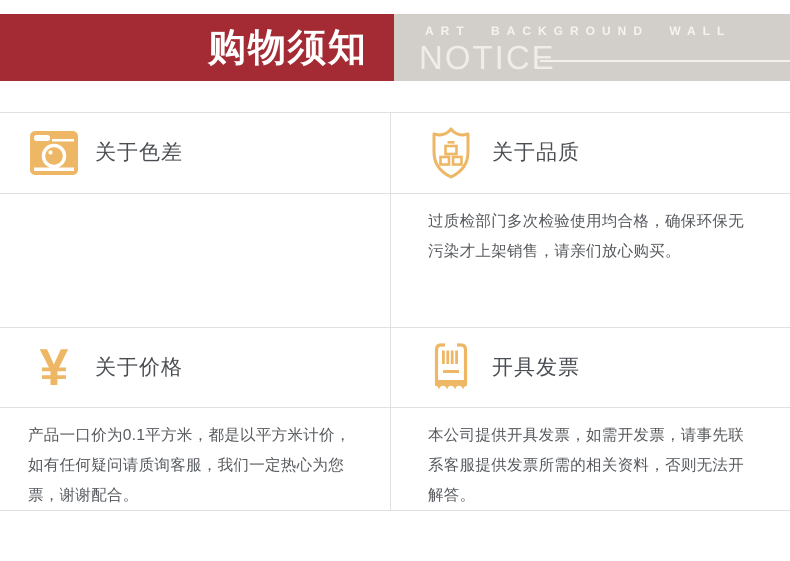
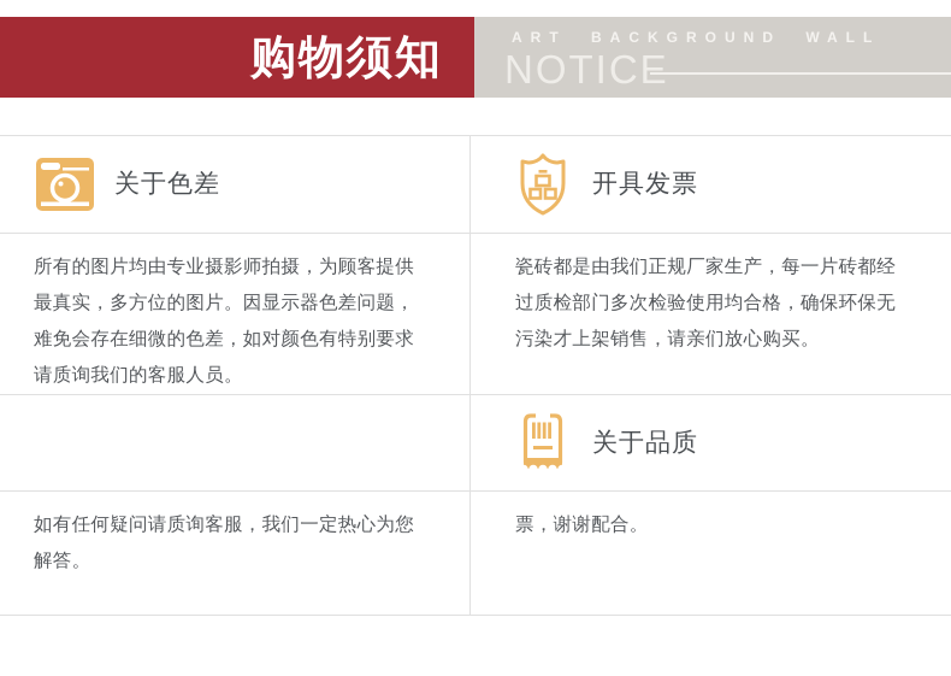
  购物须知
  ART BACKGROUND WALL
  NOTICE
  关于色差
+ 所有的图片均由专业摄影师拍摄，为顾客提供
+ 最真实，多方位的图片。因显示器色差问题，
+ 难免会存在细微的色差，如对颜色有特别要求
+ 请质询我们的客服人员。
- 关于品质
+ 开具发票
+ 瓷砖都是由我们正规厂家生产，每一片砖都经
  过质检部门多次检验使用均合格，确保环保无
  污染才上架销售，请亲们放心购买。
- ¥
- 关于价格
- 产品一口价为0.1平方米，都是以平方米计价，
  如有任何疑问请质询客服，我们一定热心为您
- 票，谢谢配合。
+ 解答。
- 开具发票
+ 关于品质
- 本公司提供开具发票，如需开发票，请事先联
- 系客服提供发票所需的相关资料，否则无法开
- 解答。
+ 票，谢谢配合。
